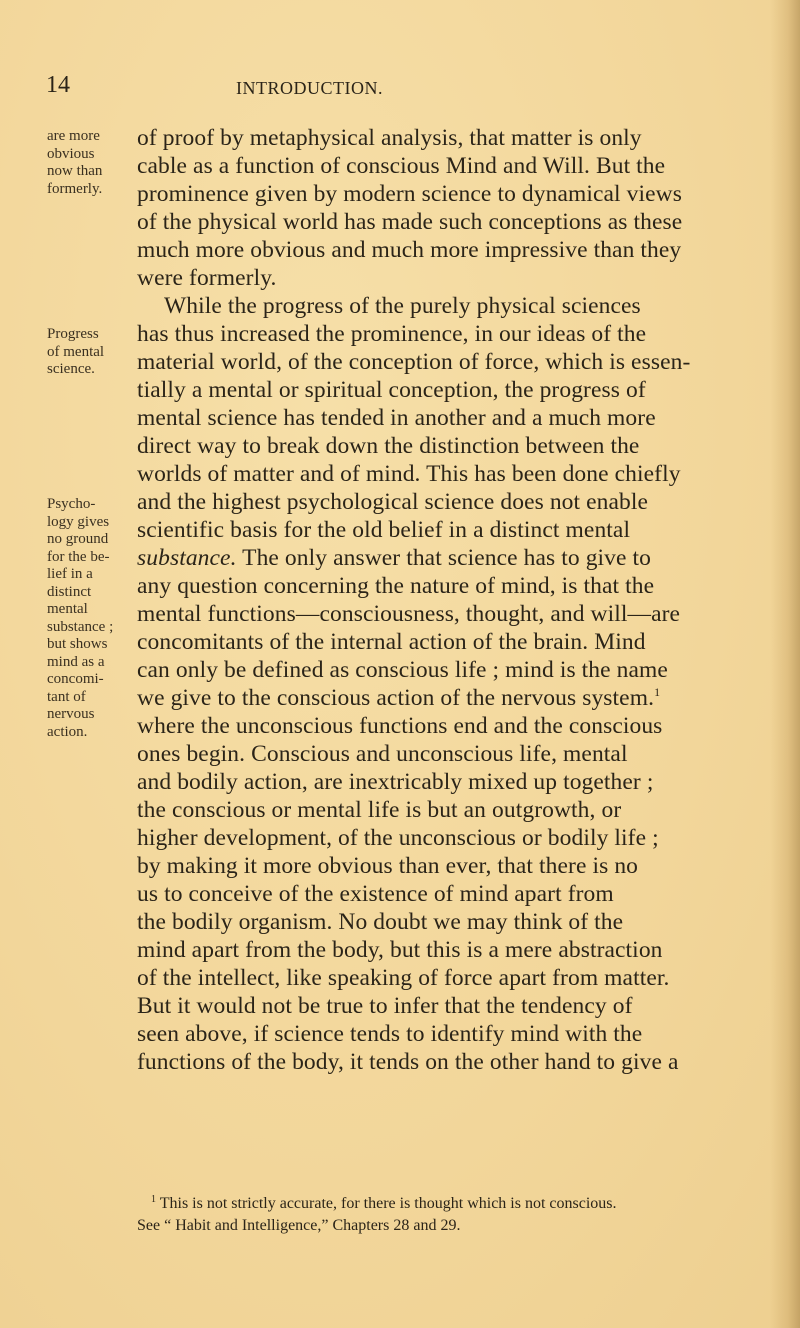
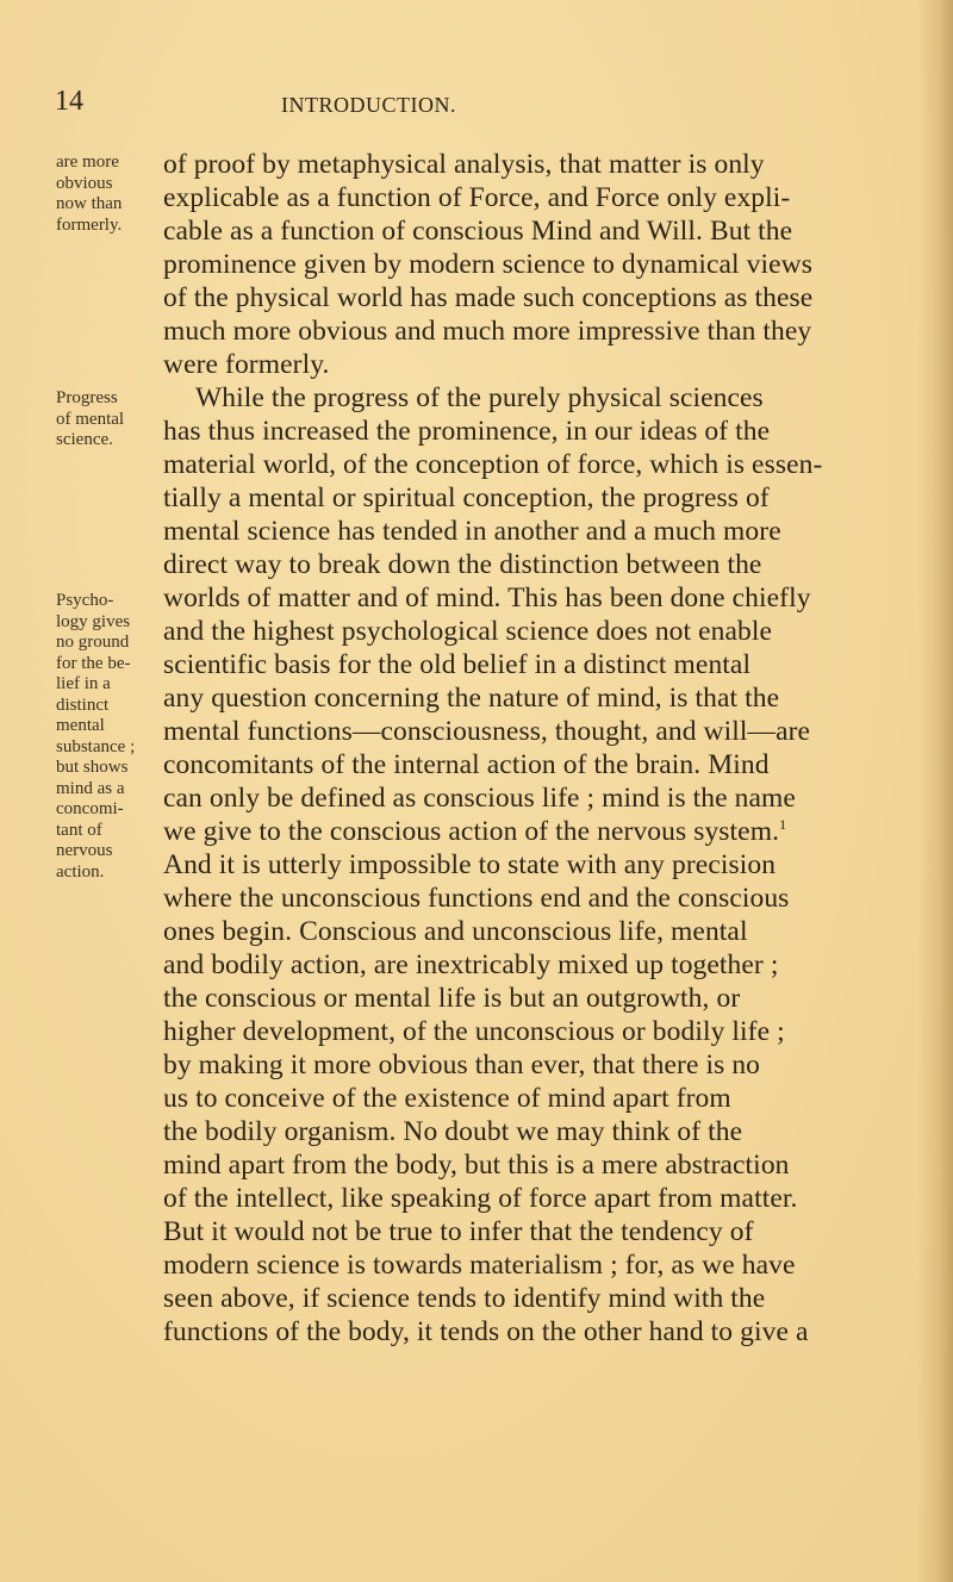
  14
  INTRODUCTION.
  are more
  obvious
  now than
  formerly.
  Progress
  of mental
  science.
  Psycho-
  logy gives
  no ground
  for the be-
  lief in a
  distinct
  mental
  substance ;
  but shows
  mind as a
  concomi-
  tant of
  nervous
  action.
  of proof by metaphysical analysis, that matter is only
+ explicable as a function of Force, and Force only expli-
  cable as a function of conscious Mind and Will. But the
  prominence given by modern science to dynamical views
  of the physical world has made such conceptions as these
  much more obvious and much more impressive than they
  were formerly.
  While the progress of the purely physical sciences
  has thus increased the prominence, in our ideas of the
  material world, of the conception of force, which is essen-
  tially a mental or spiritual conception, the progress of
  mental science has tended in another and a much more
  direct way to break down the distinction between the
  worlds of matter and of mind. This has been done chiefly
  and the highest psychological science does not enable
  scientific basis for the old belief in a distinct mental
- substance. The only answer that science has to give to
  any question concerning the nature of mind, is that the
  mental functions—consciousness, thought, and will—are
  concomitants of the internal action of the brain. Mind
  can only be defined as conscious life ; mind is the name
  we give to the conscious action of the nervous system.1
+ And it is utterly impossible to state with any precision
  where the unconscious functions end and the conscious
  ones begin. Conscious and unconscious life, mental
  and bodily action, are inextricably mixed up together ;
  the conscious or mental life is but an outgrowth, or
  higher development, of the unconscious or bodily life ;
  by making it more obvious than ever, that there is no
  us to conceive of the existence of mind apart from
  the bodily organism. No doubt we may think of the
  mind apart from the body, but this is a mere abstraction
  of the intellect, like speaking of force apart from matter.
  But it would not be true to infer that the tendency of
+ modern science is towards materialism ; for, as we have
  seen above, if science tends to identify mind with the
  functions of the body, it tends on the other hand to give a
- 1 This is not strictly accurate, for there is thought which is not conscious.
- See “ Habit and Intelligence,” Chapters 28 and 29.
